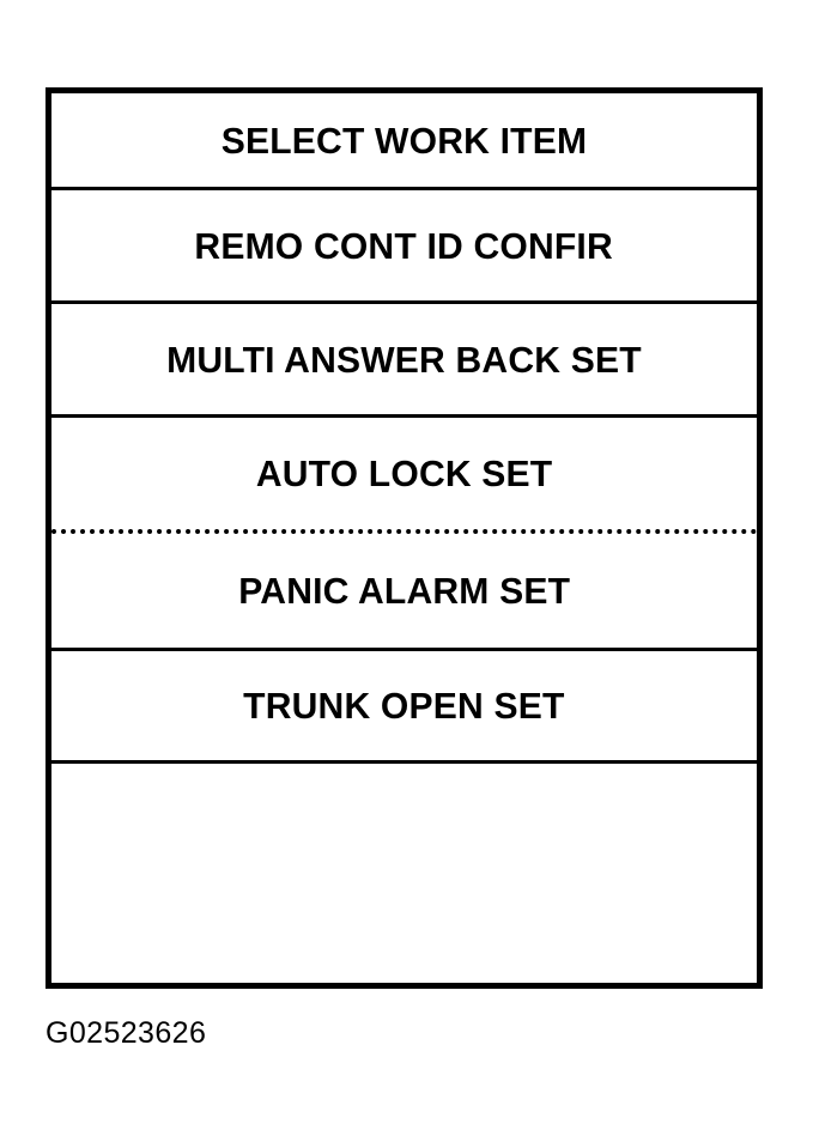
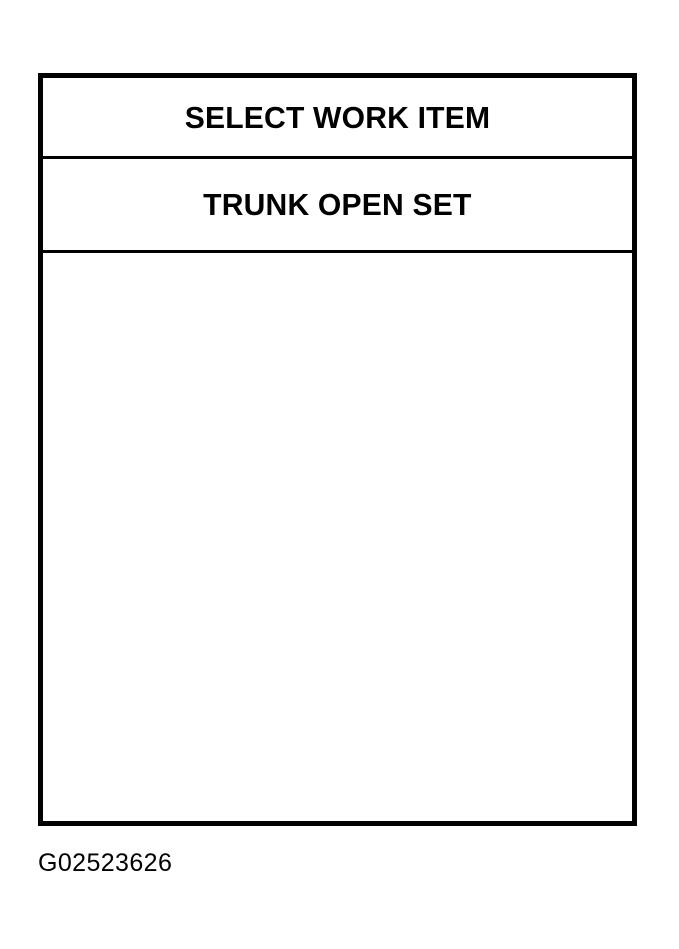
  SELECT WORK ITEM
- REMO CONT ID CONFIR
- MULTI ANSWER BACK SET
- AUTO LOCK SET
- PANIC ALARM SET
  TRUNK OPEN SET
  G02523626
